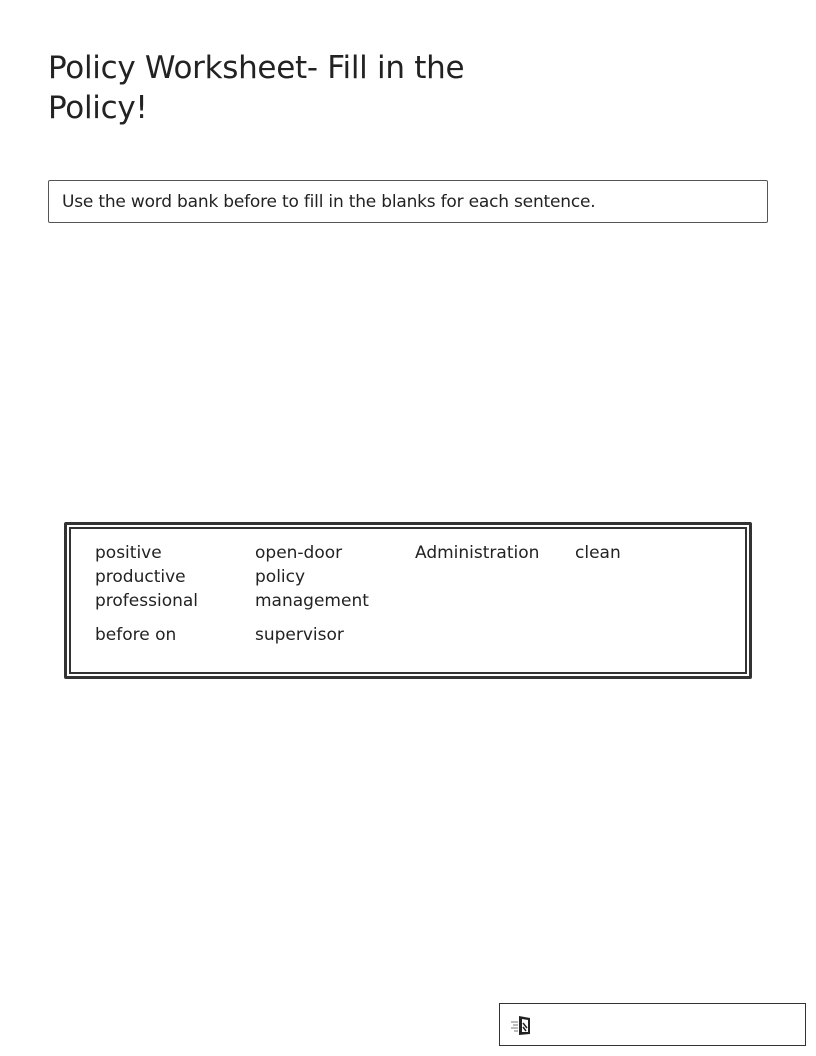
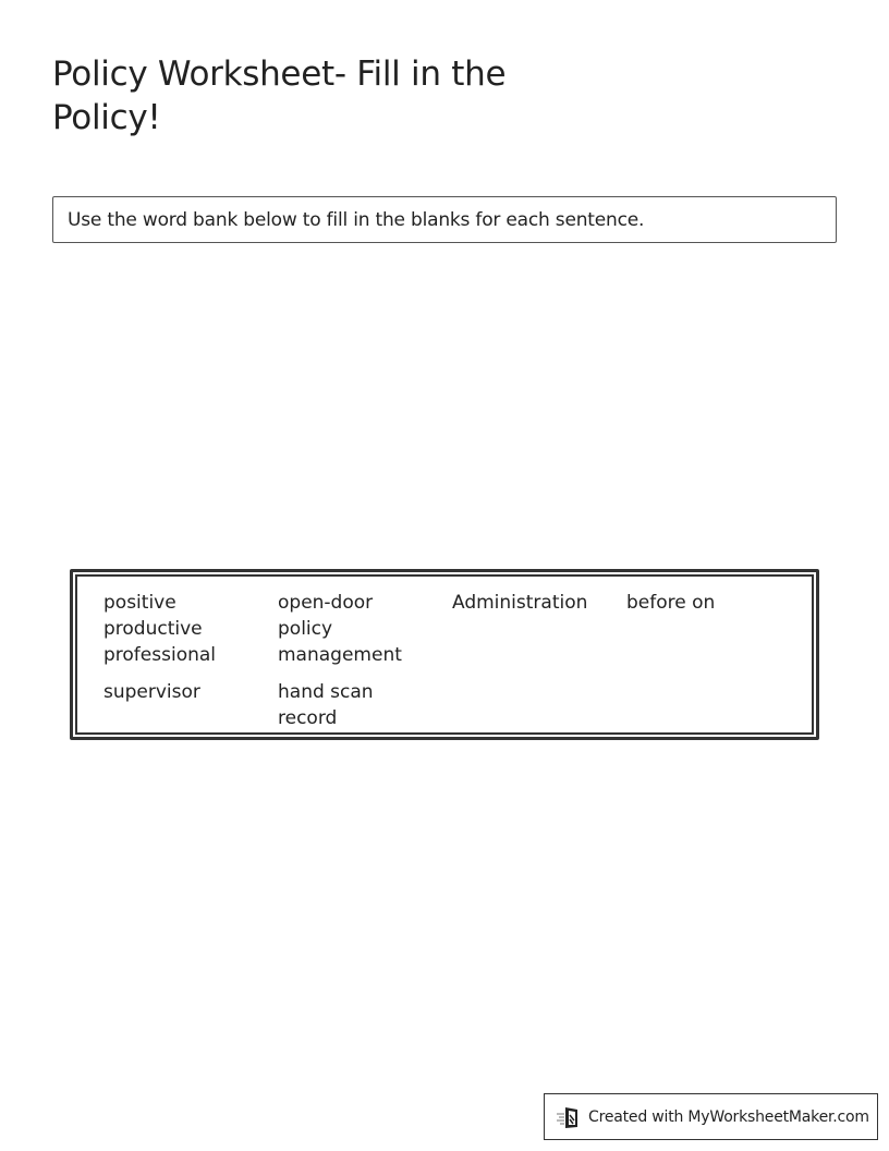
  Policy Worksheet- Fill in the Policy!
- Use the word bank before to fill in the blanks for each sentence.
+ Use the word bank below to fill in the blanks for each sentence.
  positive
  productive
  professional
  open-door
  policy
  management
  Administration
- clean
  before on
  supervisor
+ hand scan
+ record
+ Created with MyWorksheetMaker.com
